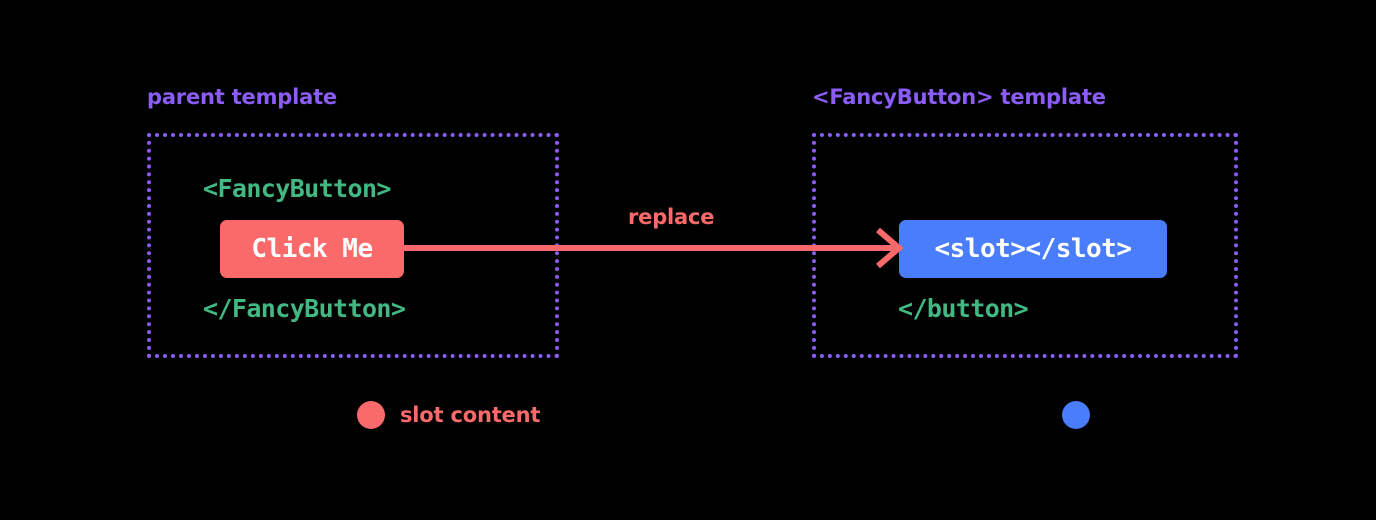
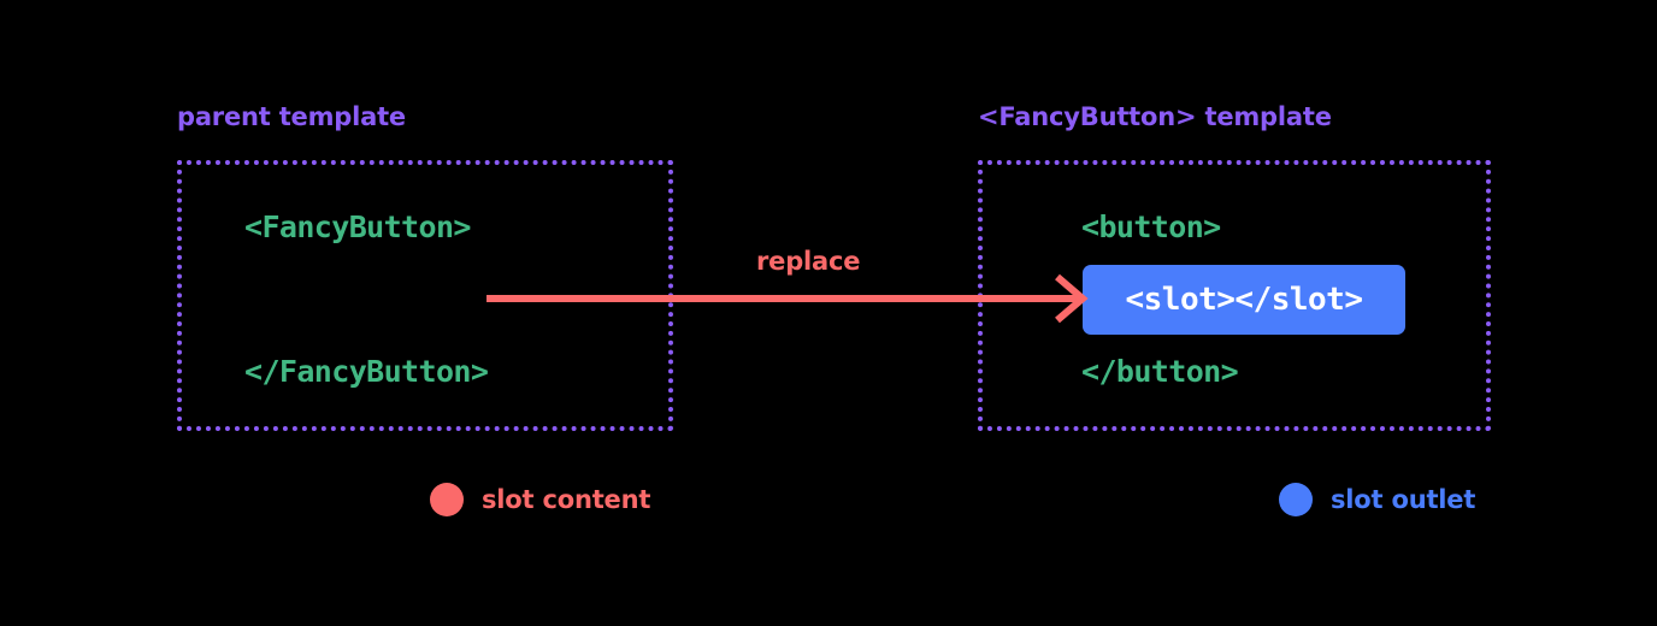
  parent template
  <FancyButton>
- Click Me
  </FancyButton>
  <FancyButton> template
+ <button>
  <slot></slot>
  </button>
  replace
  slot content
+ slot outlet
